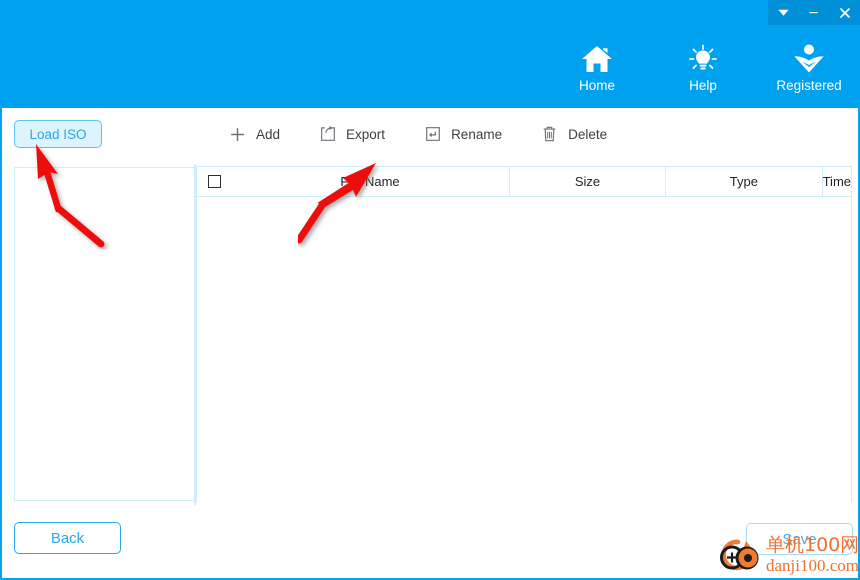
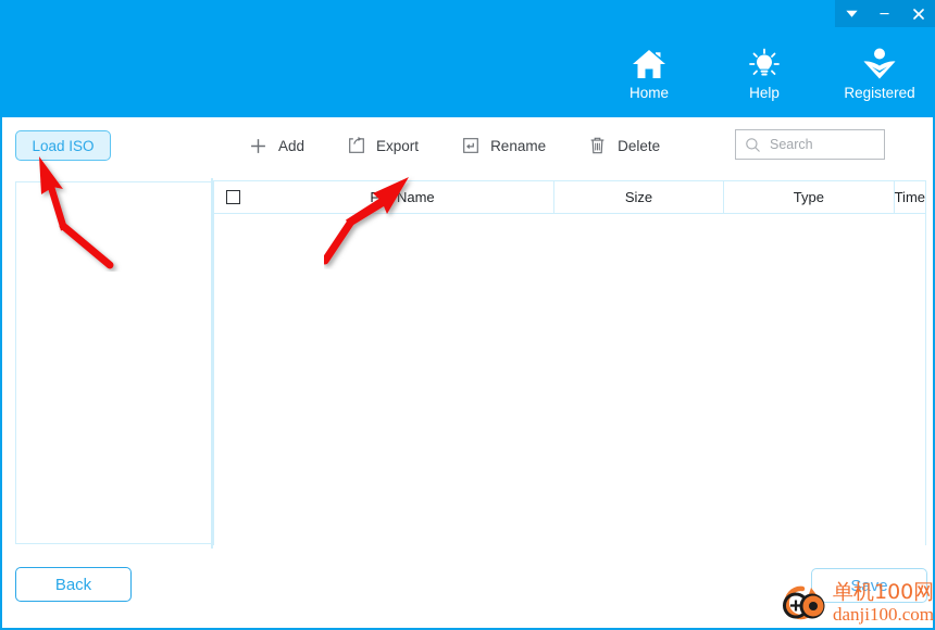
  Home
  Help
  Registered
  Load ISO
  Add
  Export
  Rename
  Delete
+ Search
  Size
  Type
  Time
  Back
  Save
  单机100网
  danji100.com
